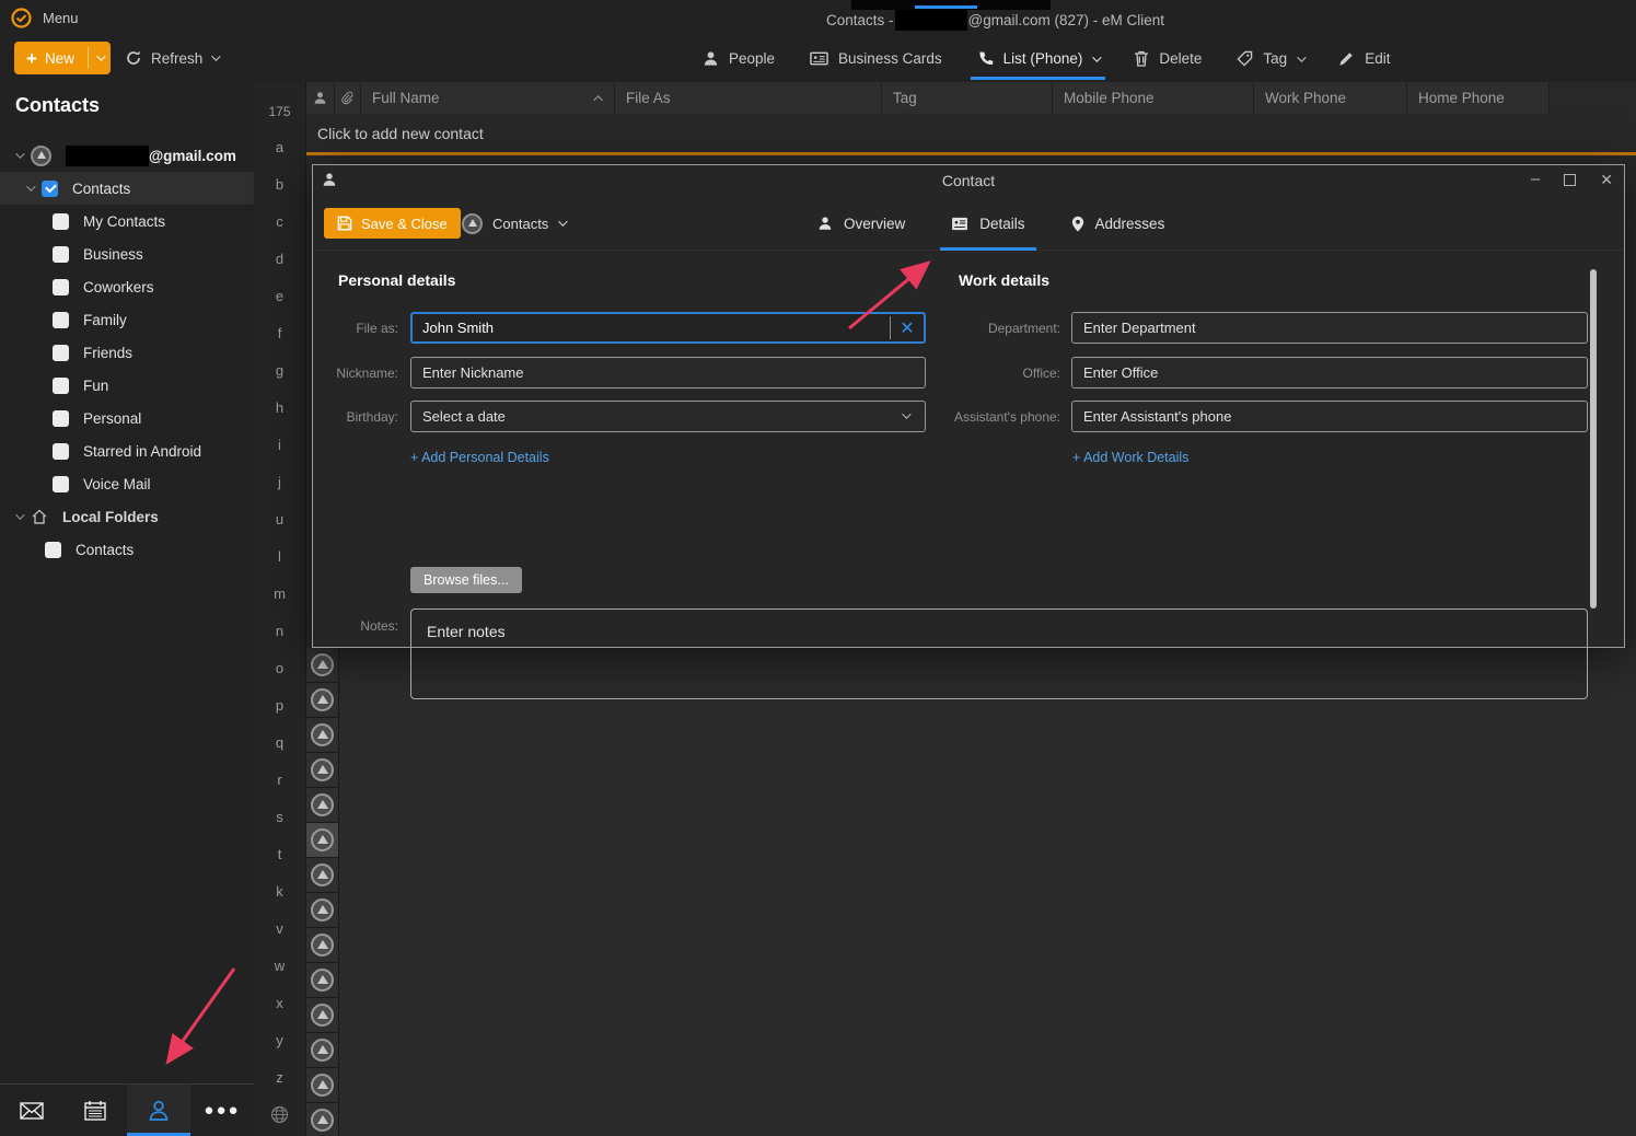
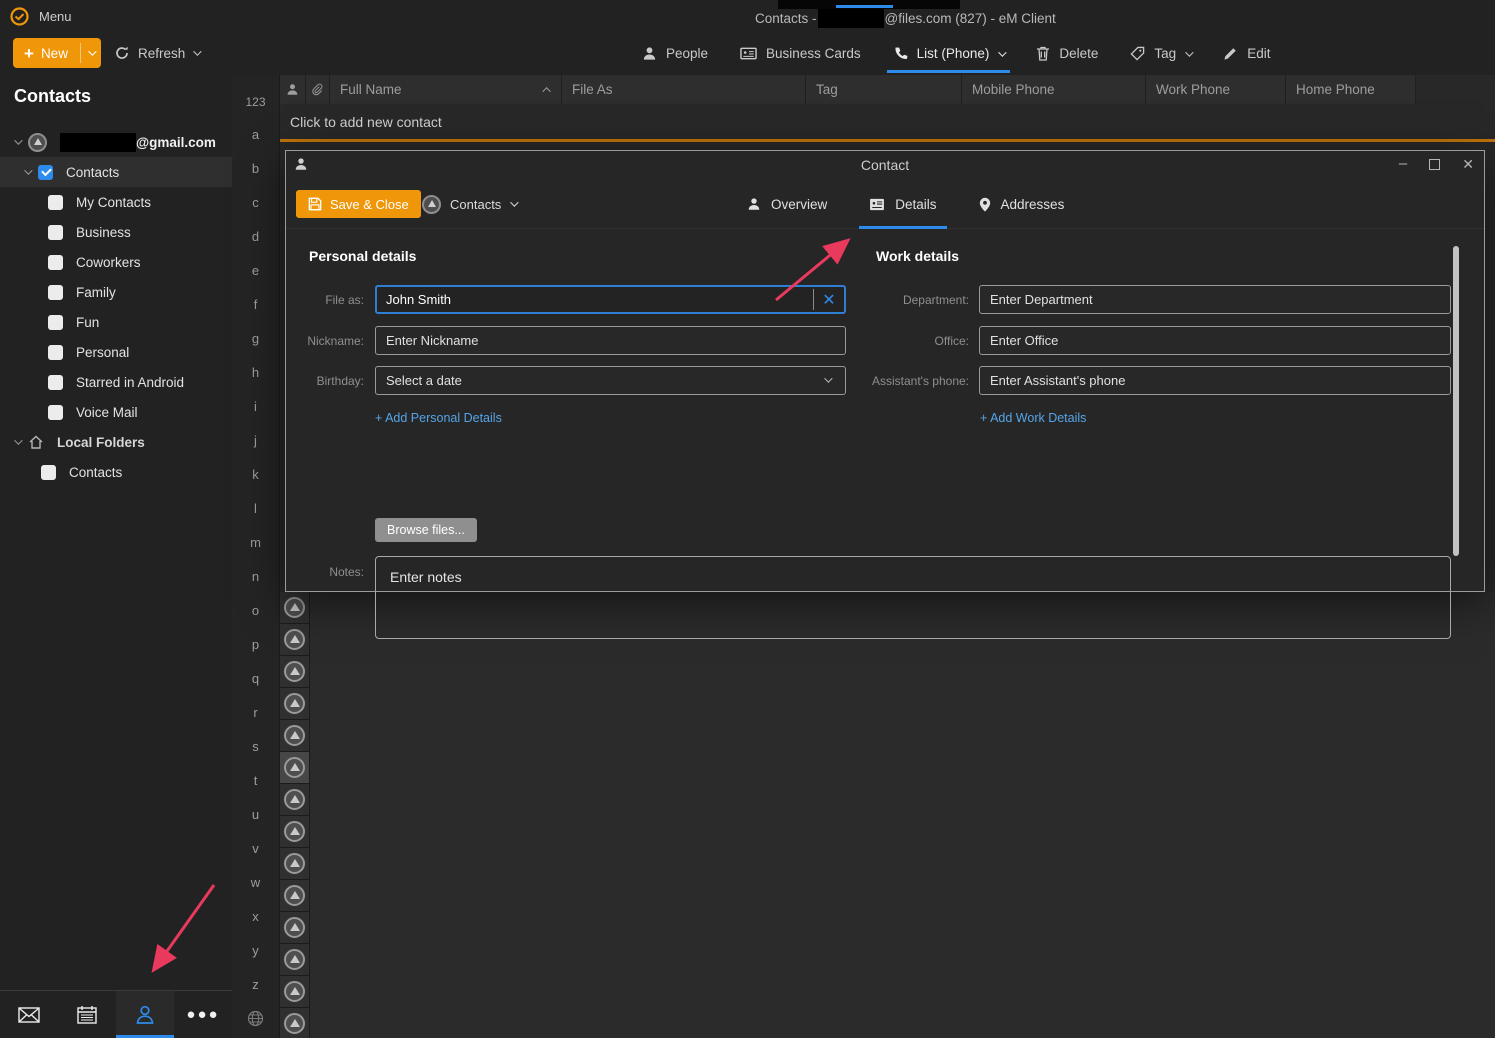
  Menu
  Contacts -
- @gmail.com (827) - eM Client
+ @files.com (827) - eM Client
  +
  New
  Refresh
  People
  Business Cards
  List (Phone)
  Delete
  Tag
  Edit
  Contacts
  @gmail.com
  Contacts
  My Contacts
  Business
  Coworkers
  Family
- Friends
  Fun
  Personal
  Starred in Android
  Voice Mail
  Local Folders
  Contacts
  ●●●
- 175
+ 123
  a
  b
  c
  d
  e
  f
  g
  h
  i
  j
- u
+ k
  l
  m
  n
  o
  p
  q
  r
  s
  t
- k
+ u
  v
  w
  x
  y
  z
  Full Name
  File As
  Tag
  Mobile Phone
  Work Phone
  Home Phone
  Click to add new contact
  Contact
  –
  ✕
  Save & Close
  Contacts
  Overview
  Details
  Addresses
  Personal details
  File as:
  John Smith
  ✕
  Nickname:
  Enter Nickname
  Birthday:
  Select a date
  + Add Personal Details
  Browse files...
  Notes:
  Enter notes
  Work details
  Department:
  Enter Department
  Office:
  Enter Office
  Assistant's phone:
  Enter Assistant's phone
  + Add Work Details
